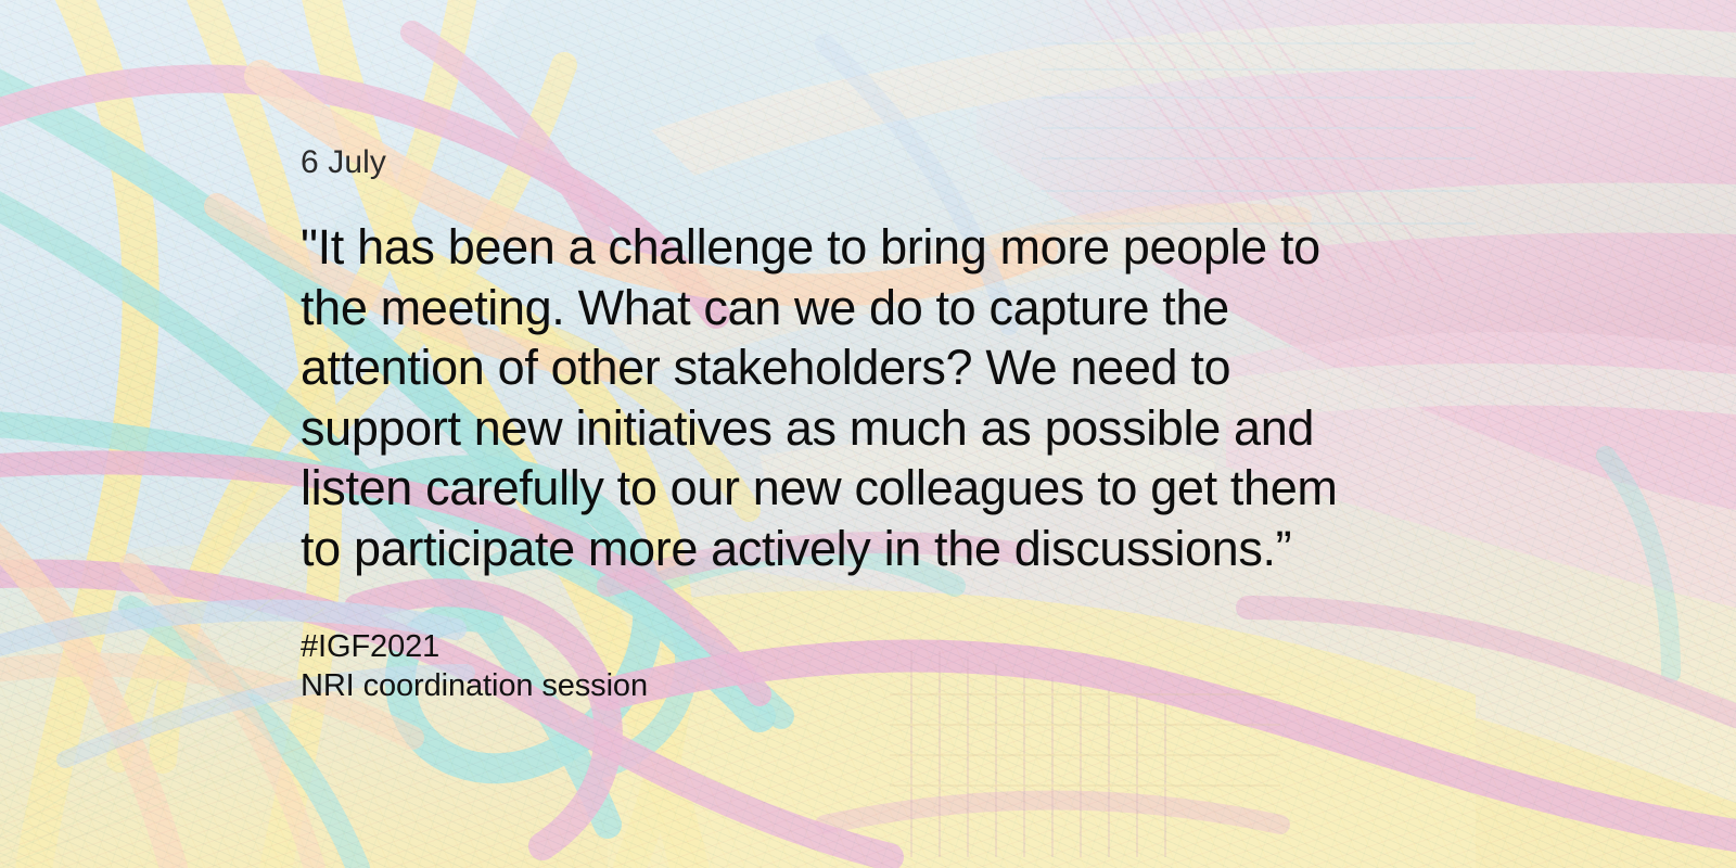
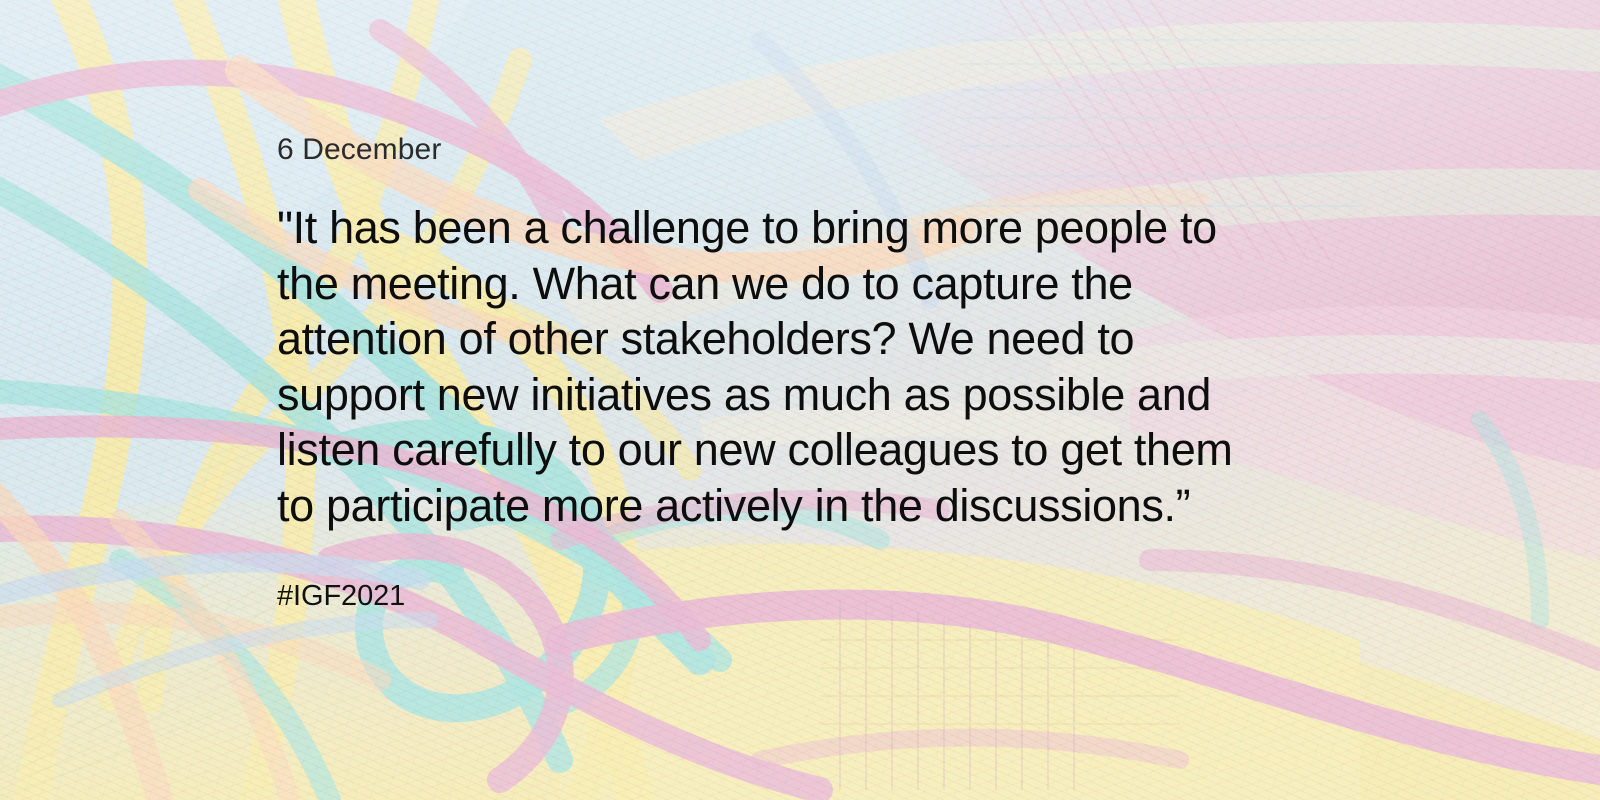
- 6 July
+ 6 December
  "It has been a challenge to bring more people to
  the meeting. What can we do to capture the
  attention of other stakeholders? We need to
  support new initiatives as much as possible and
  listen carefully to our new colleagues to get them
  to participate more actively in the discussions.”
  #IGF2021
- NRI coordination session
